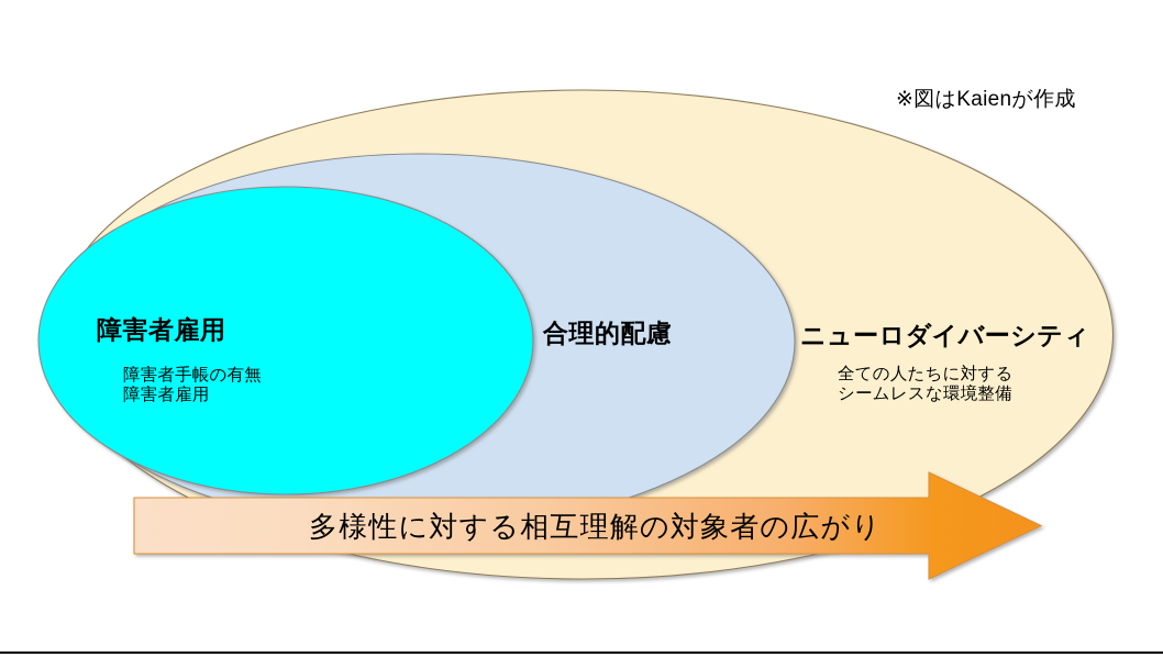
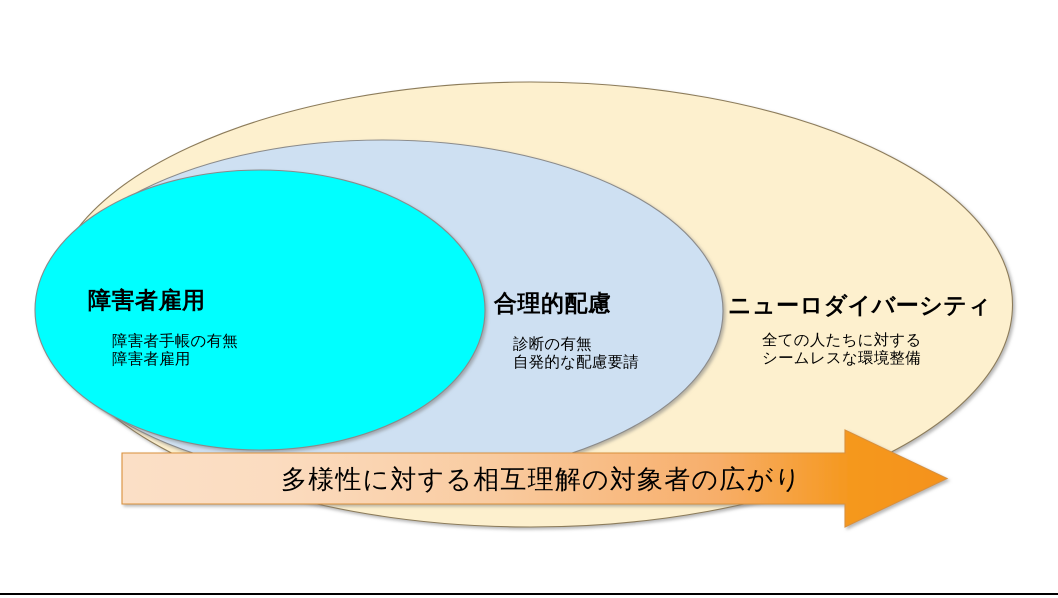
  障害者雇用
  障害者手帳の有無
  障害者雇用
  合理的配慮
+ 診断の有無
+ 自発的な配慮要請
  ニューロダイバーシティ
  全ての人たちに対する
  シームレスな環境整備
  多様性に対する相互理解の対象者の広がり
- ※図はKaienが作成
